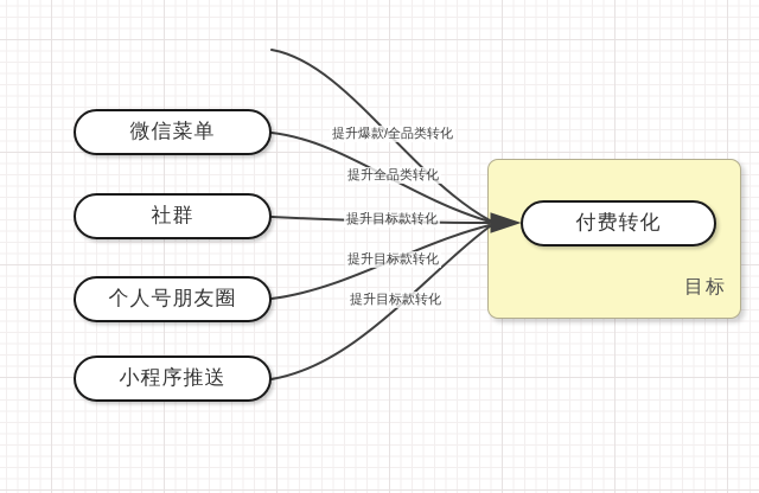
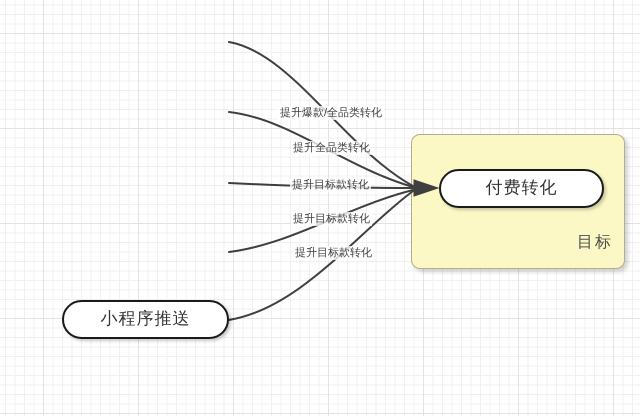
  目标
- 微信菜单
- 社群
- 个人号朋友圈
  小程序推送
  付费转化
  提升爆款/全品类转化
  提升全品类转化
  提升目标款转化
  提升目标款转化
  提升目标款转化
